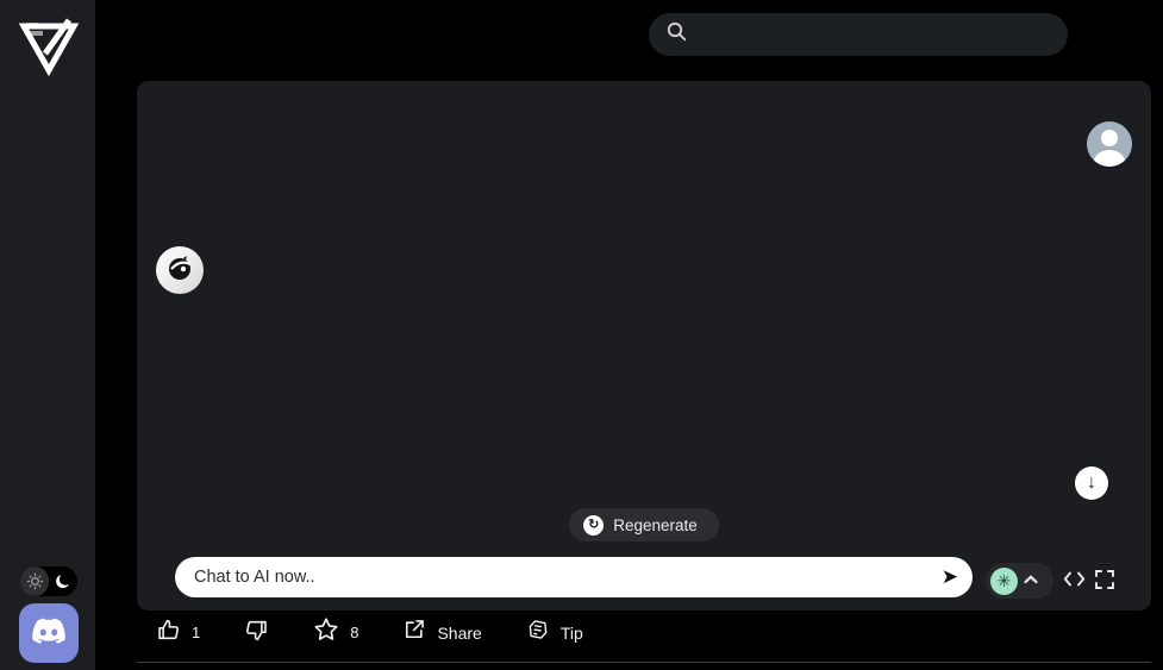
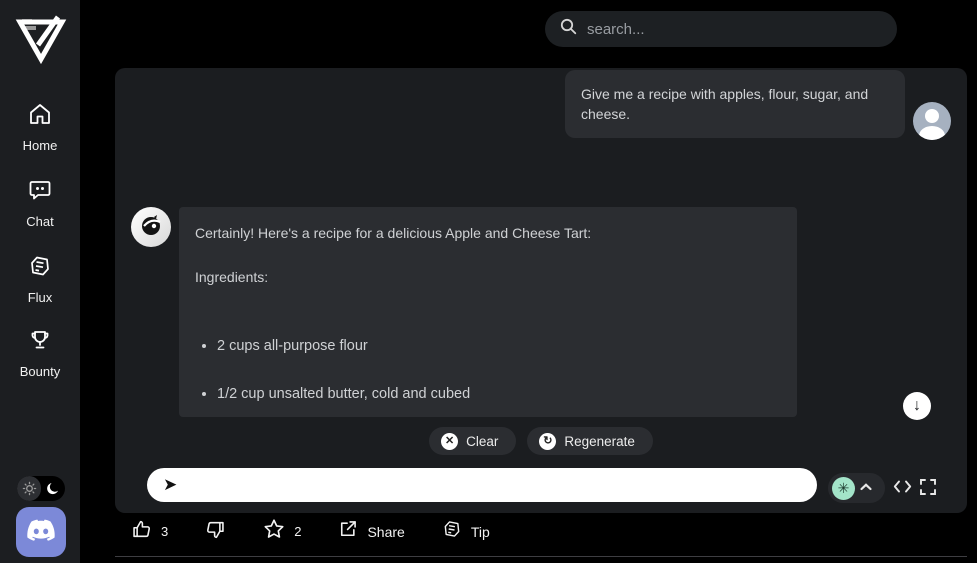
+ Home
+ Chat
+ Flux
+ Bounty
+ search...
+ Give me a recipe with apples, flour, sugar, and cheese.
+ Certainly! Here's a recipe for a delicious Apple and Cheese Tart:
+ Ingredients:
+ 2 cups all-purpose flour
+ 1/2 cup unsalted butter, cold and cubed
  ↓
+ ✕
+ Clear
  ↻
  Regenerate
- Chat to AI now..
  ➤
  ✳
- 1
+ 3
- 8
+ 2
  Share
  Tip
